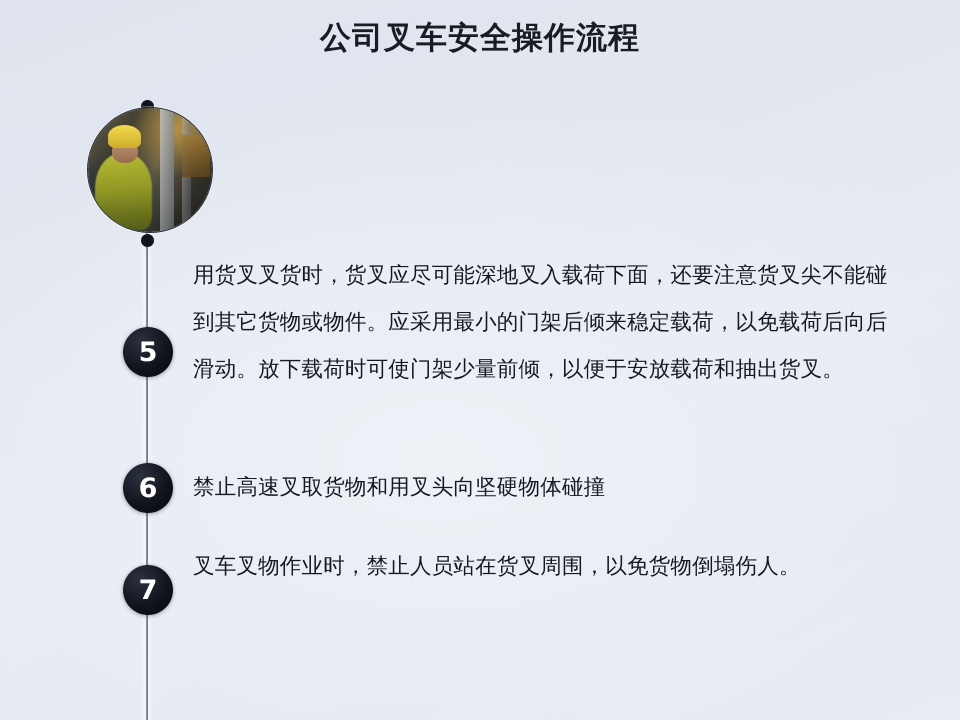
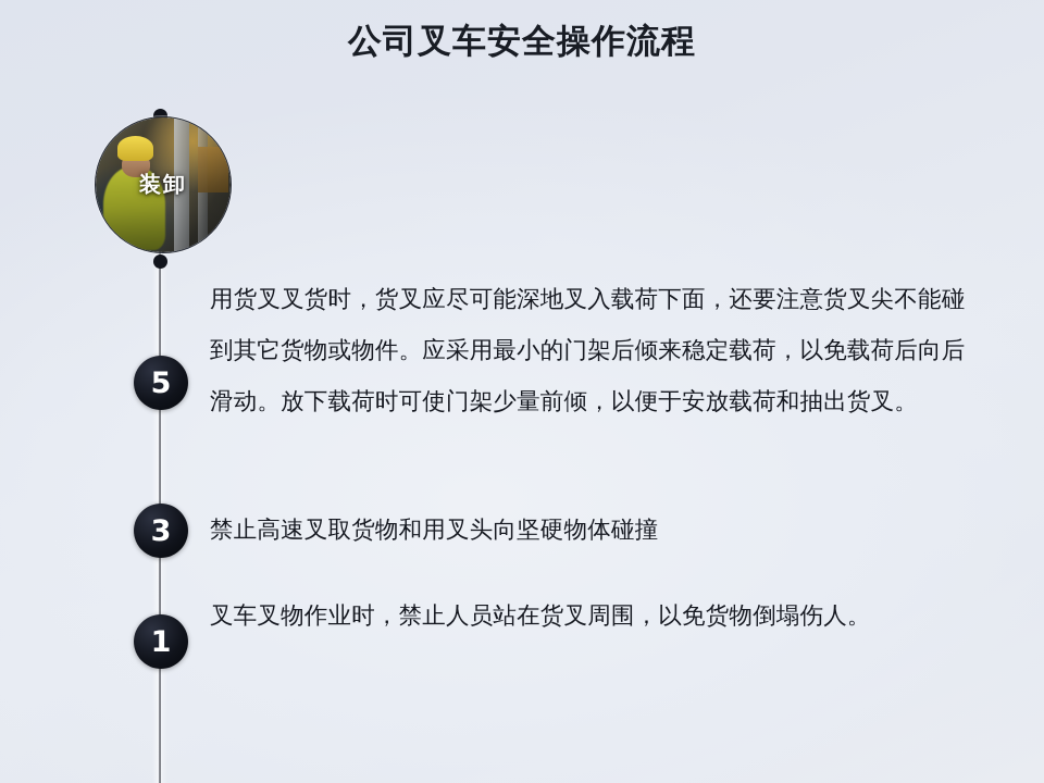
  公司叉车安全操作流程
+ 装卸
  5
  用货叉叉货时，货叉应尽可能深地叉入载荷下面，还要注意货叉尖不能碰到其它货物或物件。应采用最小的门架后倾来稳定载荷，以免载荷后向后滑动。放下载荷时可使门架少量前倾，以便于安放载荷和抽出货叉。
- 6
+ 3
  禁止高速叉取货物和用叉头向坚硬物体碰撞
- 7
+ 1
  叉车叉物作业时，禁止人员站在货叉周围，以免货物倒塌伤人。
